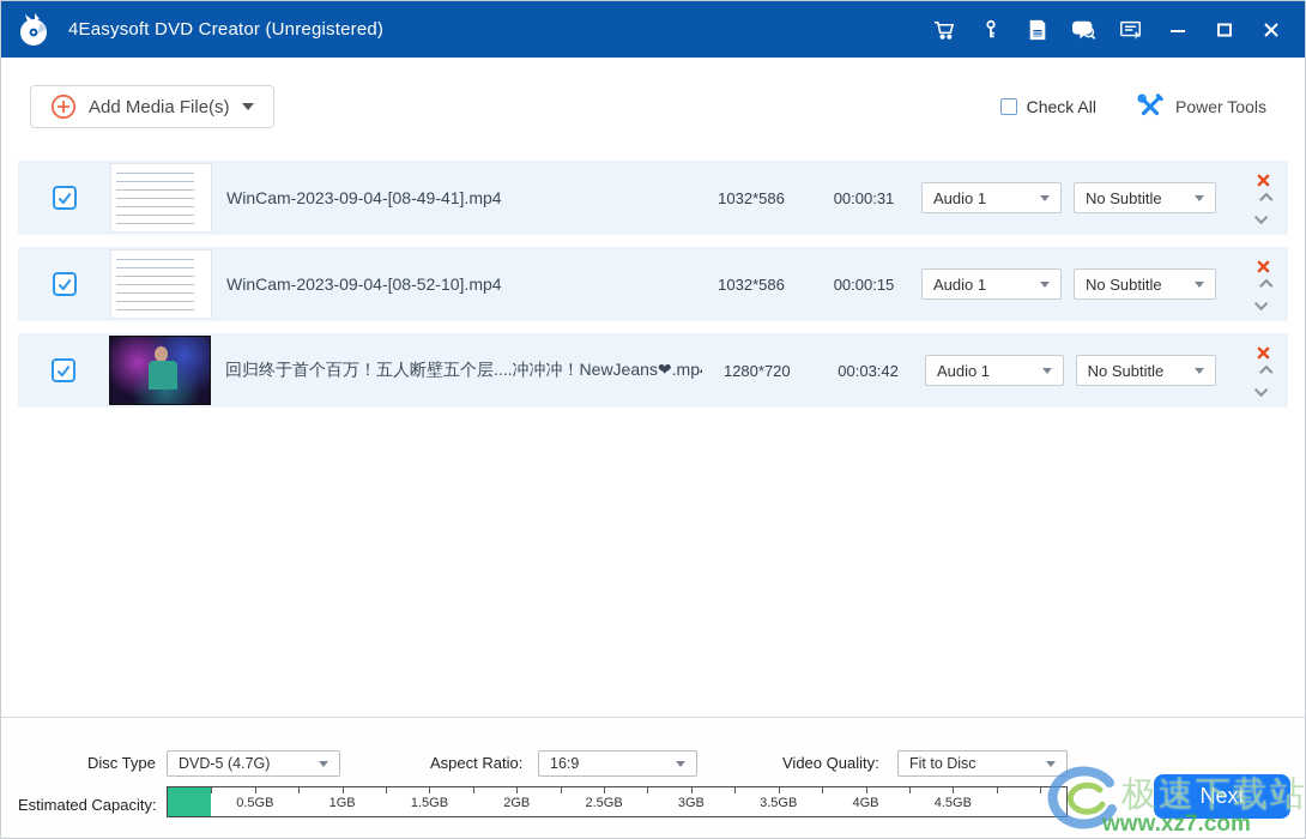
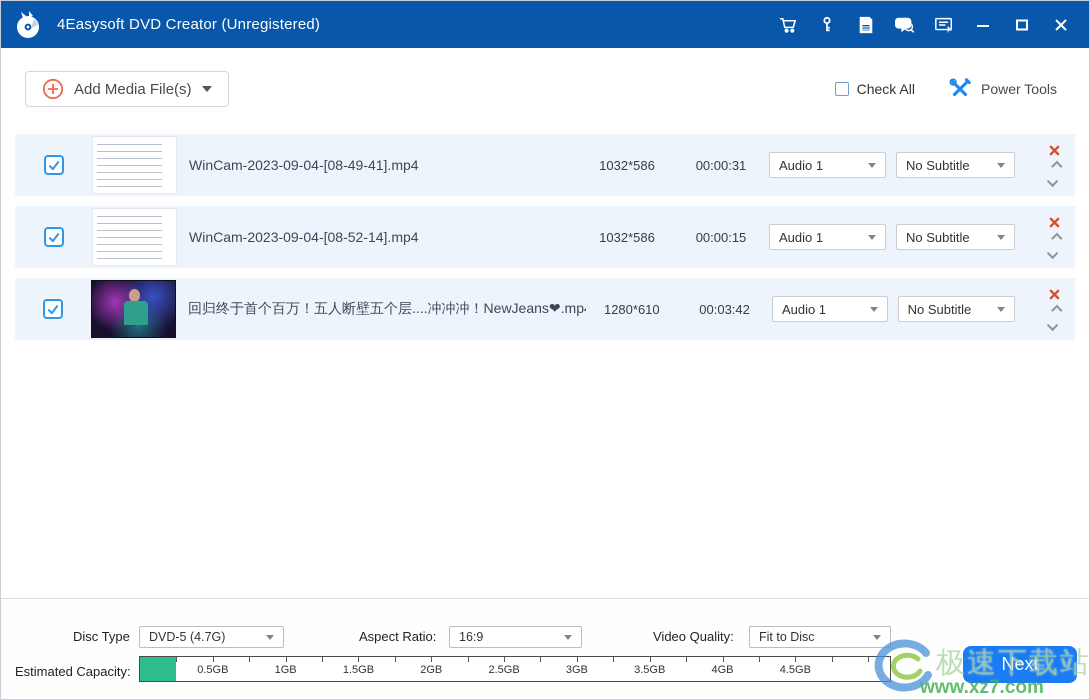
  4Easysoft DVD Creator (Unregistered)
  Add Media File(s)
  Check All
  Power Tools
  WinCam-2023-09-04-[08-49-41].mp4
  1032*586
  00:00:31
  Audio 1
  No Subtitle
- WinCam-2023-09-04-[08-52-10].mp4
+ WinCam-2023-09-04-[08-52-14].mp4
  1032*586
  00:00:15
  Audio 1
  No Subtitle
  回归终于首个百万！五人断壁五个层....冲冲冲！NewJeans❤.mp
- 1280*720
+ 1280*610
  00:03:42
  Audio 1
  No Subtitle
  Disc Type
  DVD-5 (4.7G)
  Aspect Ratio:
  16:9
  Video Quality:
  Fit to Disc
  Estimated Capacity:
  0.5GB
  1GB
  1.5GB
  2GB
  2.5GB
  3GB
  3.5GB
  4GB
  4.5GB
  Next
  极速下载站
  www.xz7.com
